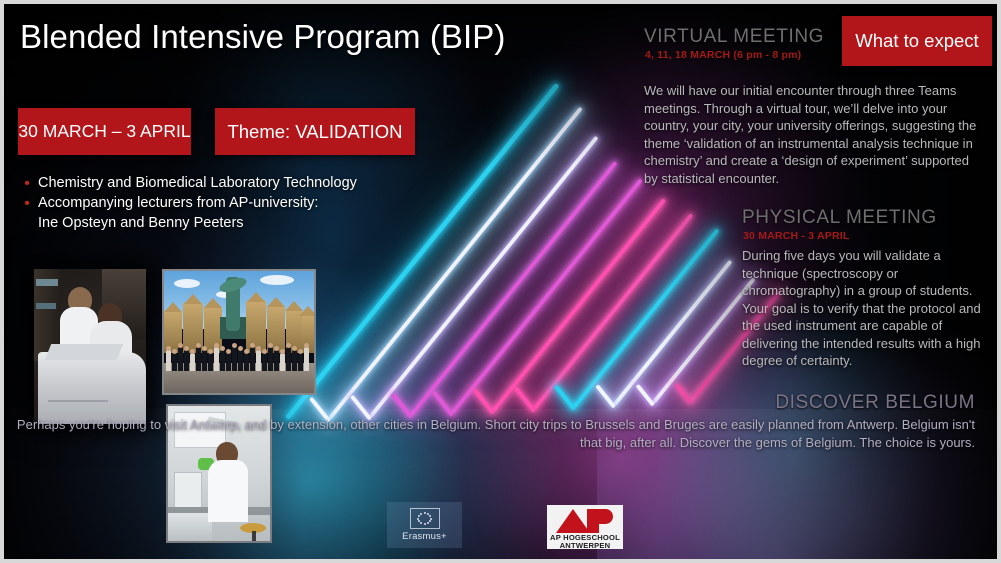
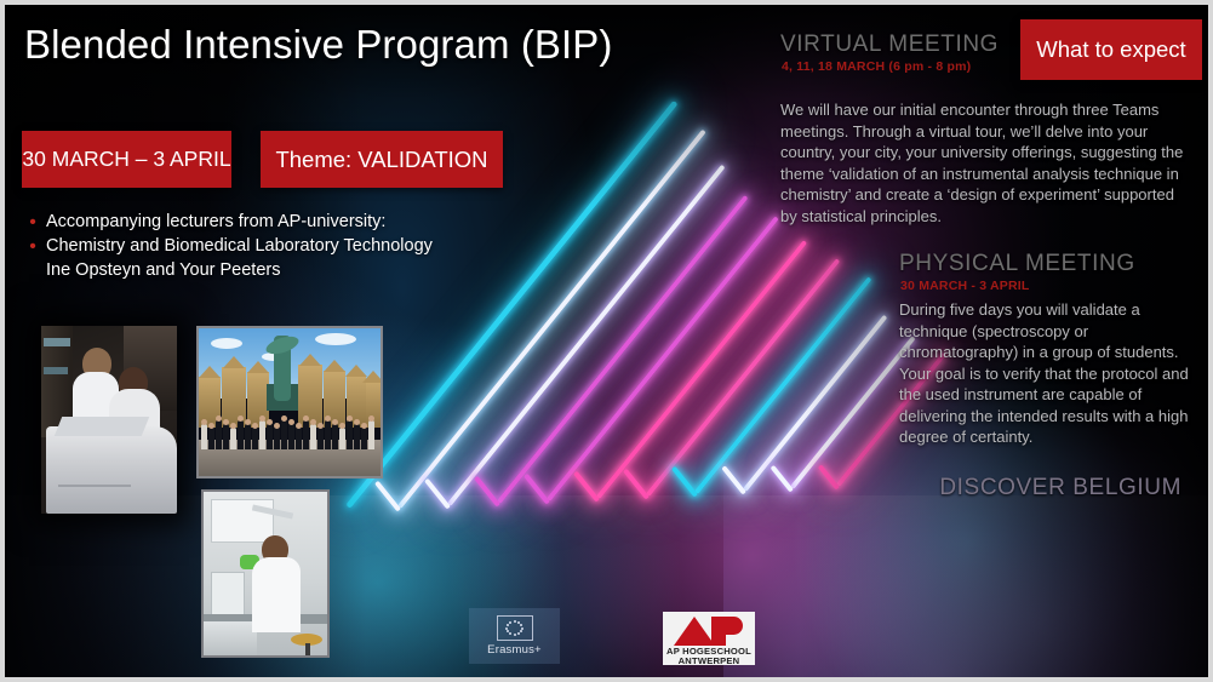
  Blended Intensive Program (BIP)
  30 MARCH – 3 APRIL
  Theme: VALIDATION
  •
- Chemistry and Biomedical Laboratory Technology
+ Accompanying lecturers from AP-university:
  •
- Accompanying lecturers from AP-university:
+ Chemistry and Biomedical Laboratory Technology
- Ine Opsteyn and Benny Peeters
+ Ine Opsteyn and Your Peeters
  What to expect
  VIRTUAL MEETING
  4, 11, 18 MARCH (6 pm - 8 pm)
- We will have our initial encounter through three Teams meetings. Through a virtual tour, we’ll delve into your country, your city, your university offerings, suggesting the theme ‘validation of an instrumental analysis technique in chemistry’ and create a ‘design of experiment’ supported by statistical encounter.
+ We will have our initial encounter through three Teams meetings. Through a virtual tour, we’ll delve into your country, your city, your university offerings, suggesting the theme ‘validation of an instrumental analysis technique in chemistry’ and create a ‘design of experiment’ supported by statistical principles.
  PHYSICAL MEETING
  30 MARCH - 3 APRIL
  During five days you will validate a technique (spectroscopy or chromatography) in a group of students. Your goal is to verify that the protocol and the used instrument are capable of delivering the intended results with a high degree of certainty.
  DISCOVER BELGIUM
- Perhaps you're hoping to visit Antwerp, and by extension, other cities in Belgium. Short city trips to Brussels and Bruges are easily planned from Antwerp. Belgium isn't that big, after all. Discover the gems of Belgium. The choice is yours.
  Erasmus+
  AP HOGESCHOOL
  ANTWERPEN
